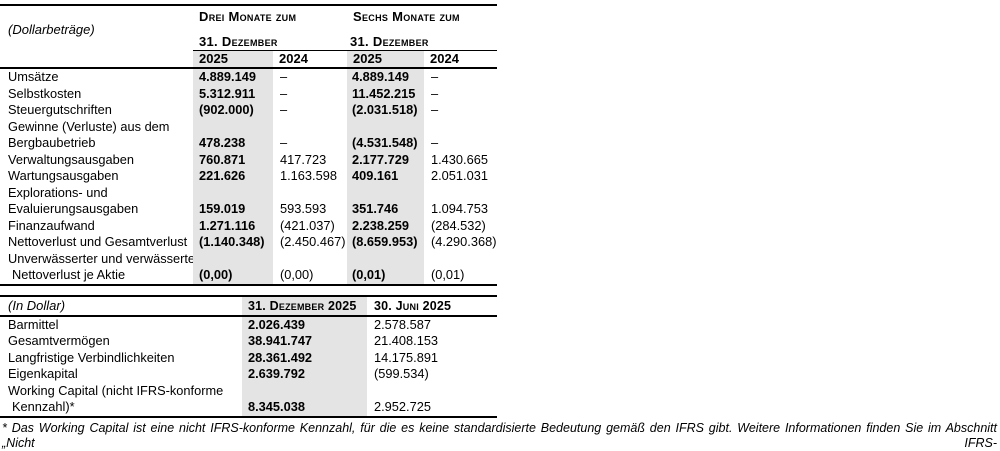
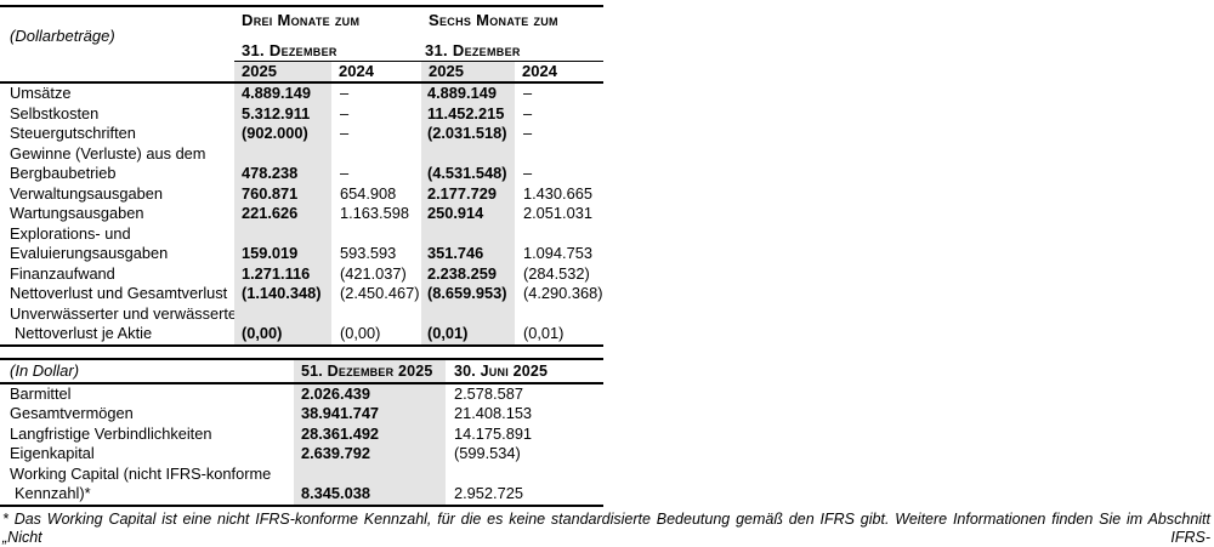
  (Dollarbeträge)
  Drei Monate zum
  Sechs Monate zum
  31. Dezember
  31. Dezember
  2025
  2024
  2025
  2024
  Umsätze
  4.889.149
  –
  4.889.149
  –
  Selbstkosten
  5.312.911
  –
  11.452.215
  –
  Steuergutschriften
  (902.000)
  –
  (2.031.518)
  –
  Gewinne (Verluste) aus dem
  Bergbaubetrieb
  478.238
  –
  (4.531.548)
  –
  Verwaltungsausgaben
  760.871
- 417.723
+ 654.908
  2.177.729
  1.430.665
  Wartungsausgaben
  221.626
  1.163.598
- 409.161
+ 250.914
  2.051.031
  Explorations- und
  Evaluierungsausgaben
  159.019
  593.593
  351.746
  1.094.753
  Finanzaufwand
  1.271.116
  (421.037)
  2.238.259
  (284.532)
  Nettoverlust und Gesamtverlust
  (1.140.348)
  (2.450.467)
  (8.659.953)
  (4.290.368)
  Unverwässerter und verwässerte
  Nettoverlust je Aktie
  (0,00)
  (0,00)
  (0,01)
  (0,01)
  (In Dollar)
- 31. Dezember 2025
+ 51. Dezember 2025
  30. Juni 2025
  Barmittel
  2.026.439
  2.578.587
  Gesamtvermögen
  38.941.747
  21.408.153
  Langfristige Verbindlichkeiten
  28.361.492
  14.175.891
  Eigenkapital
  2.639.792
  (599.534)
  Working Capital (nicht IFRS-konforme
  Kennzahl)*
  8.345.038
  2.952.725
  * Das Working Capital ist eine nicht IFRS-konforme Kennzahl, für die es keine standardisierte Bedeutung gemäß den IFRS gibt. Weitere Informationen finden Sie im Abschnitt „Nicht IFRS-
